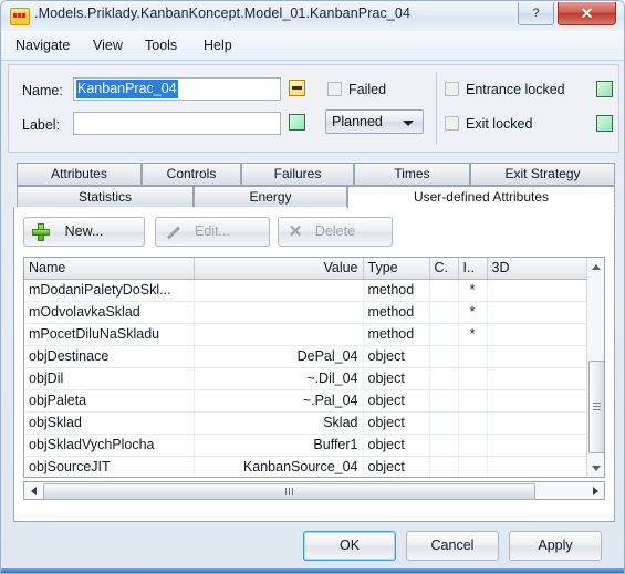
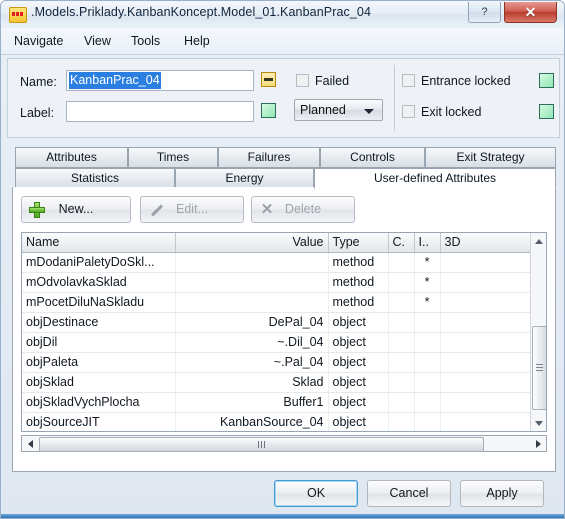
  .Models.Priklady.KanbanKoncept.Model_01.KanbanPrac_04
  ?
  ✕
  Navigate
  View
  Tools
  Help
  Name:
  KanbanPrac_04
  Label:
  Failed
  Planned
  Entrance locked
  Exit locked
  Attributes
- Controls
+ Times
  Failures
- Times
+ Controls
  Exit Strategy
  Statistics
  Energy
  User-defined Attributes
  New...
  Edit...
  ✕
  Delete
  Name	Value	Type	C.	I..	3D
  mDodaniPaletyDoSkl...		method		*
  mOdvolavkaSklad		method		*
  mPocetDiluNaSkladu		method		*
  objDestinace	DePal_04	object
  objDil	~.Dil_04	object
  objPaleta	~.Pal_04	object
  objSklad	Sklad	object
  objSkladVychPlocha	Buffer1	object
  objSourceJIT	KanbanSource_04	object
  OK
  Cancel
  Apply
